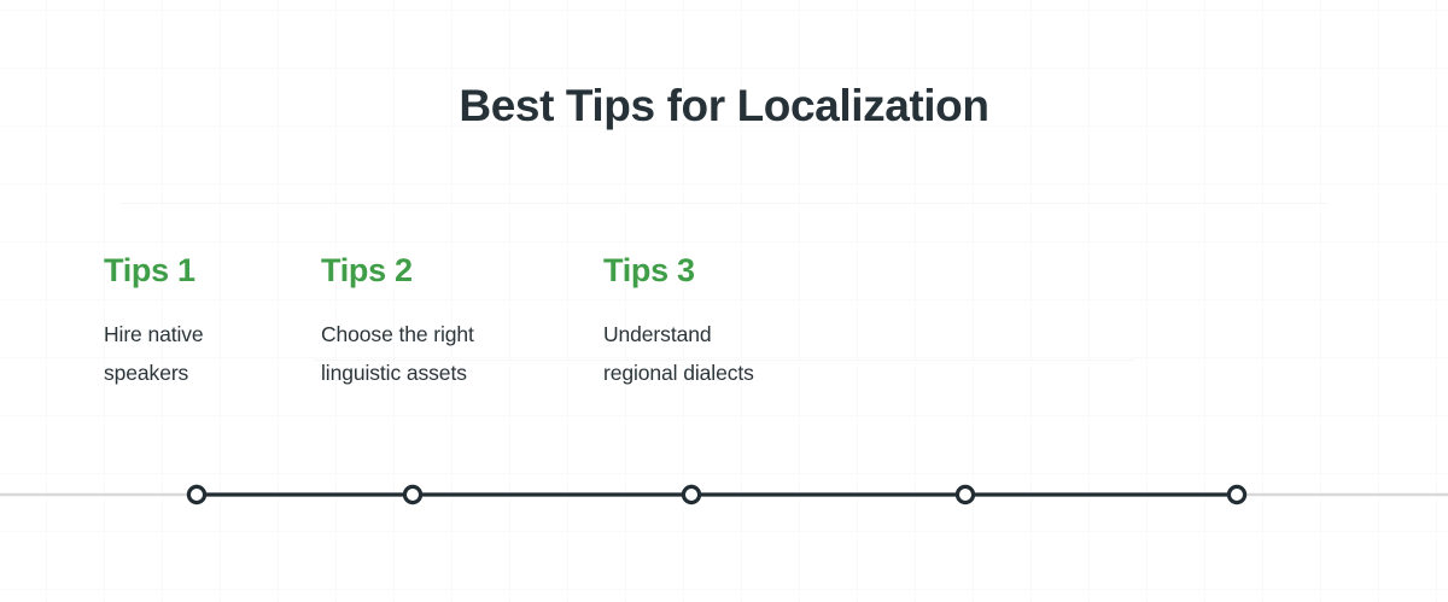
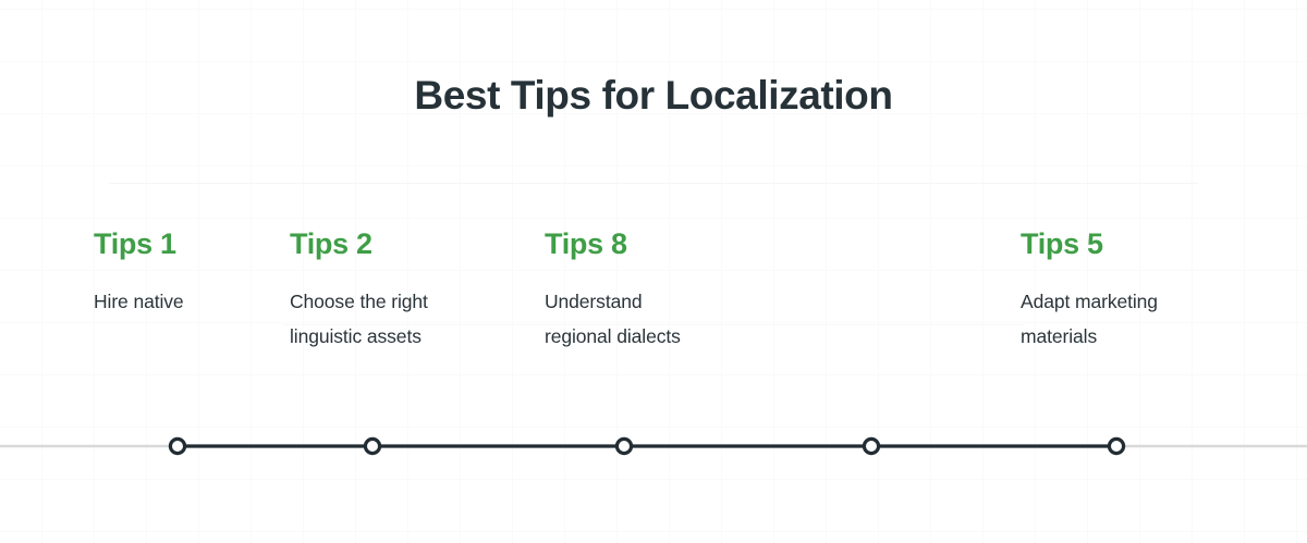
  Best Tips for Localization
  Tips 1
  Hire native
- speakers
  Tips 2
  Choose the right
  linguistic assets
- Tips 3
+ Tips 8
  Understand
  regional dialects
+ Tips 5
+ Adapt marketing
+ materials
